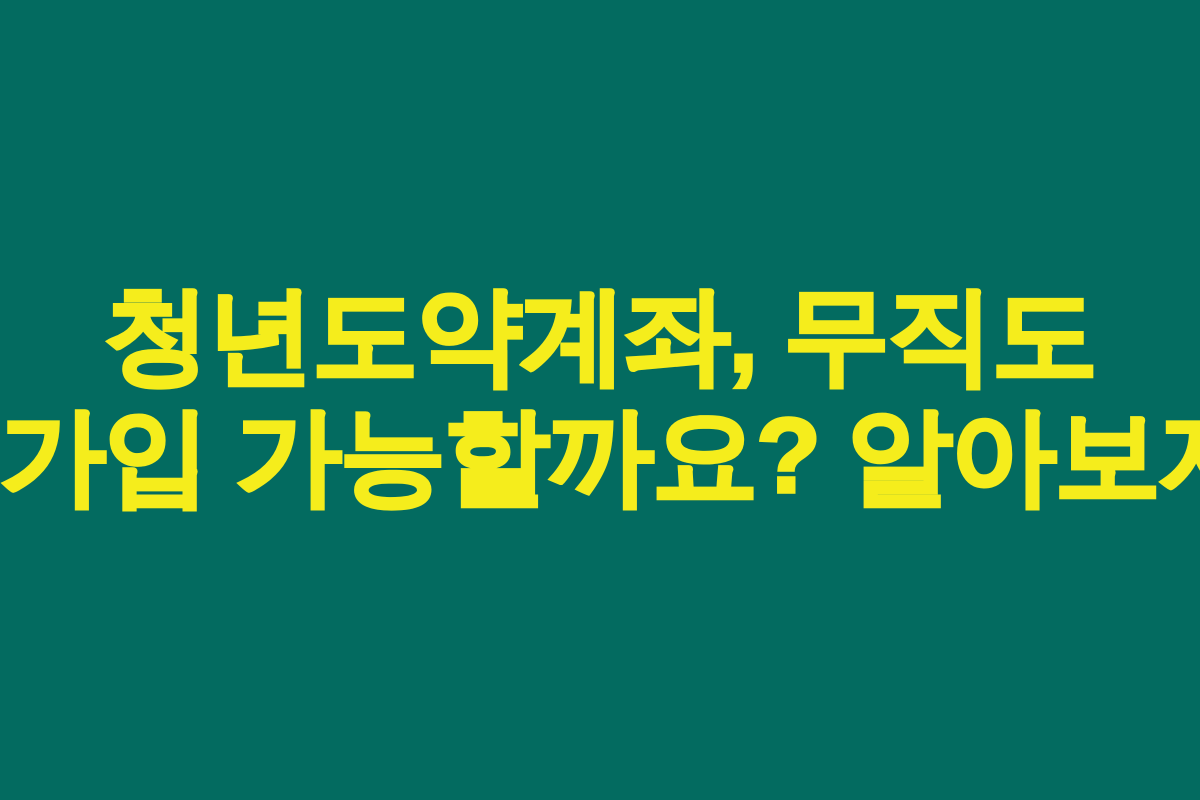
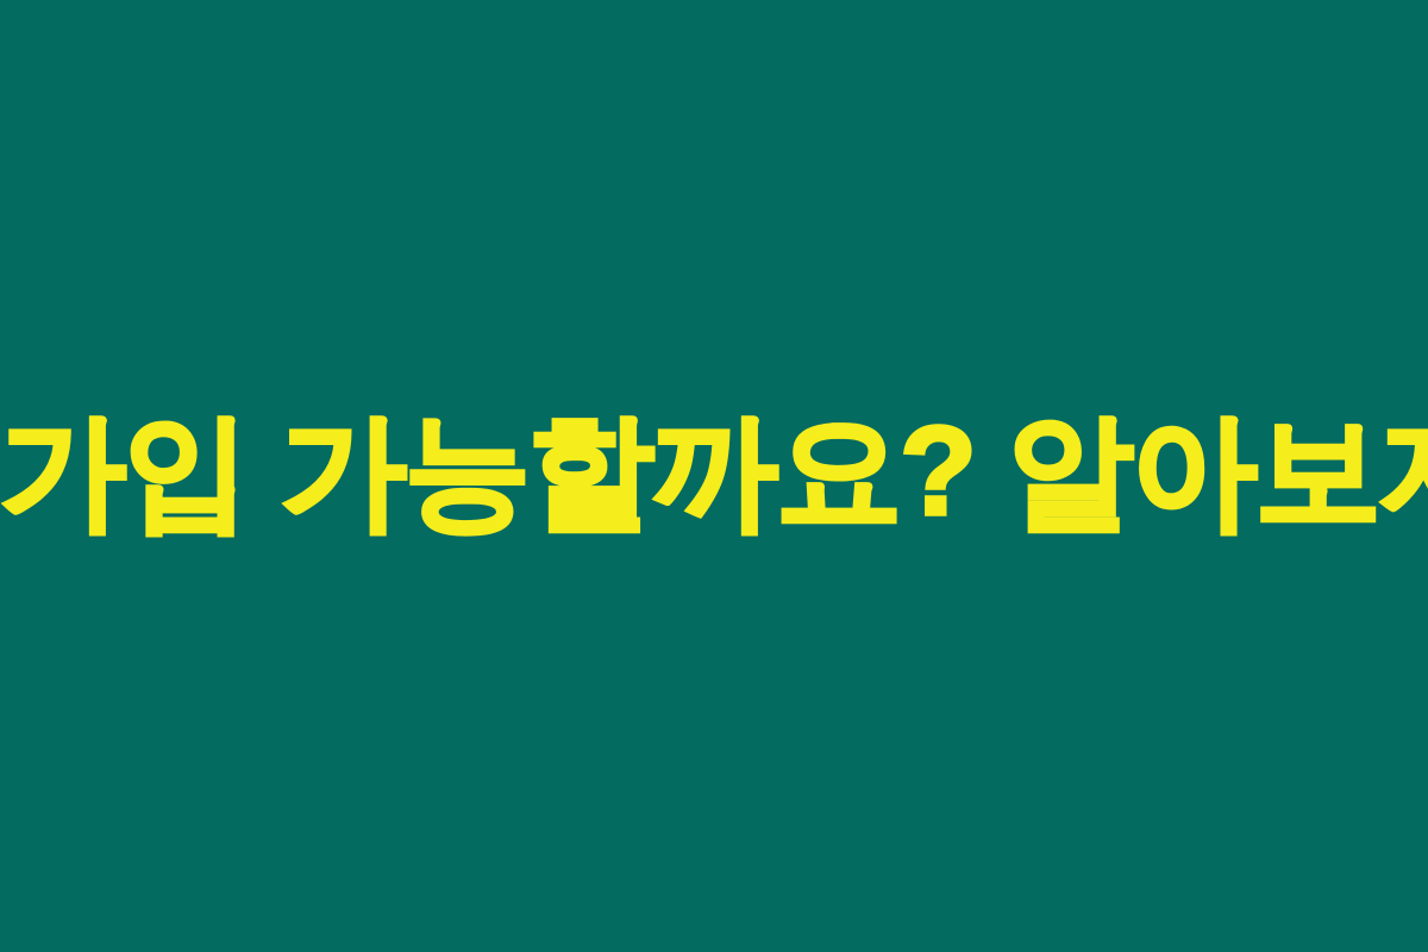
- 청년도약계좌, 무직도
  가입 가능할까요? 알아보
